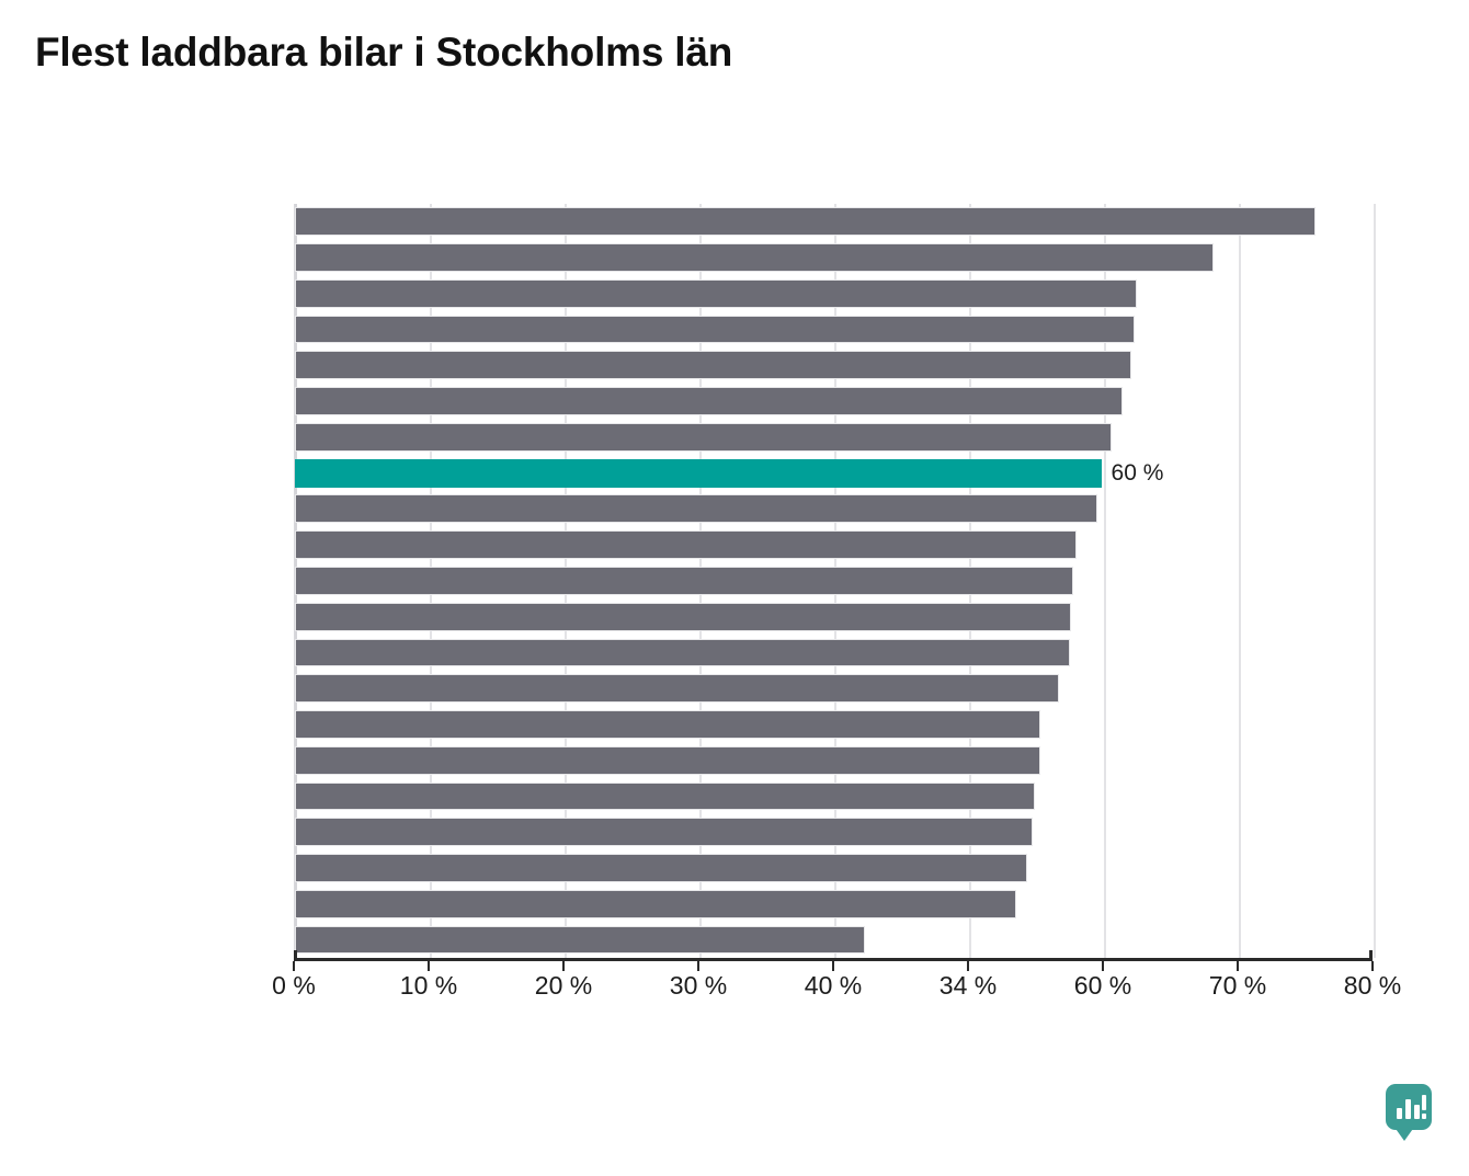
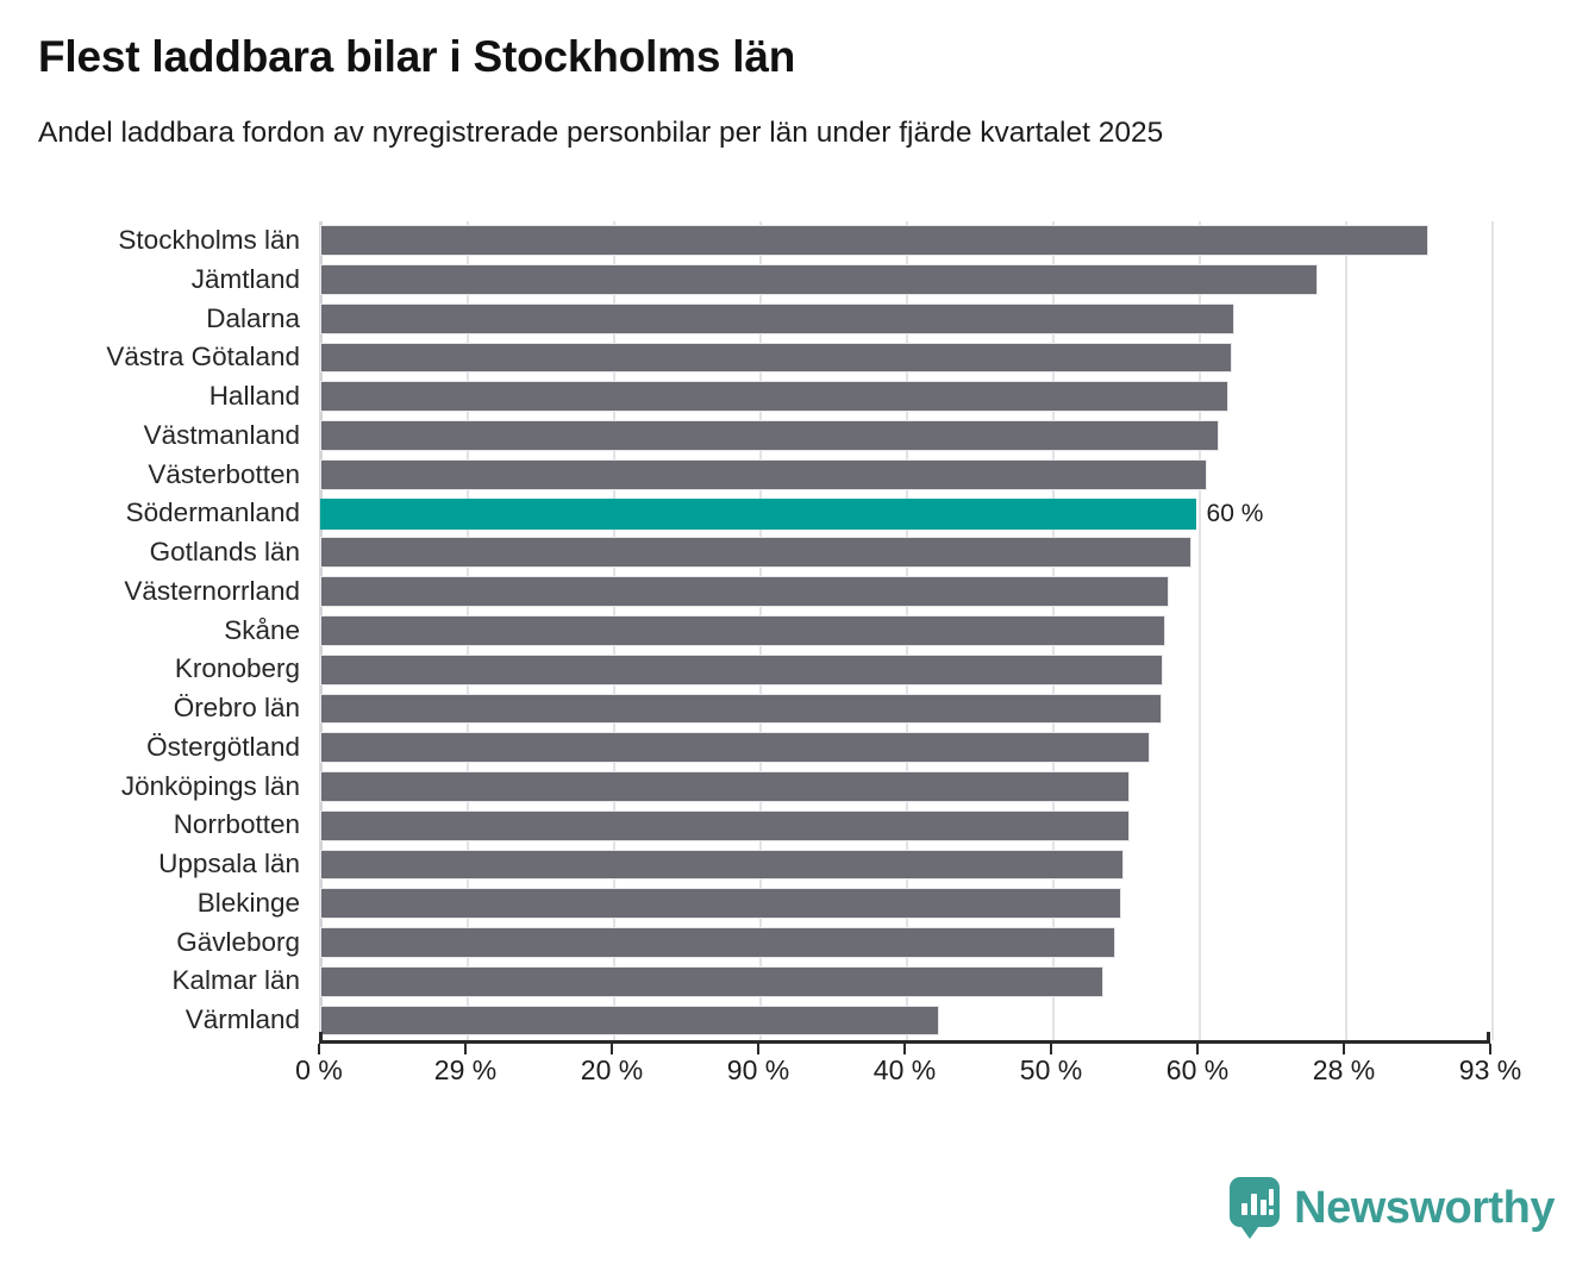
  Flest laddbara bilar i Stockholms län
+ Andel laddbara fordon av nyregistrerade personbilar per län under fjärde kvartalet 2025
+ Stockholms län
+ Jämtland
+ Dalarna
+ Västra Götaland
+ Halland
+ Västmanland
+ Västerbotten
+ Södermanland
+ Gotlands län
+ Västernorrland
+ Skåne
+ Kronoberg
+ Örebro län
+ Östergötland
+ Jönköpings län
+ Norrbotten
+ Uppsala län
+ Blekinge
+ Gävleborg
+ Kalmar län
+ Värmland
  60 %
  0 %
- 10 %
+ 29 %
  20 %
- 30 %
+ 90 %
  40 %
- 34 %
+ 50 %
  60 %
- 70 %
+ 28 %
- 80 %
+ 93 %
+ Newsworthy
